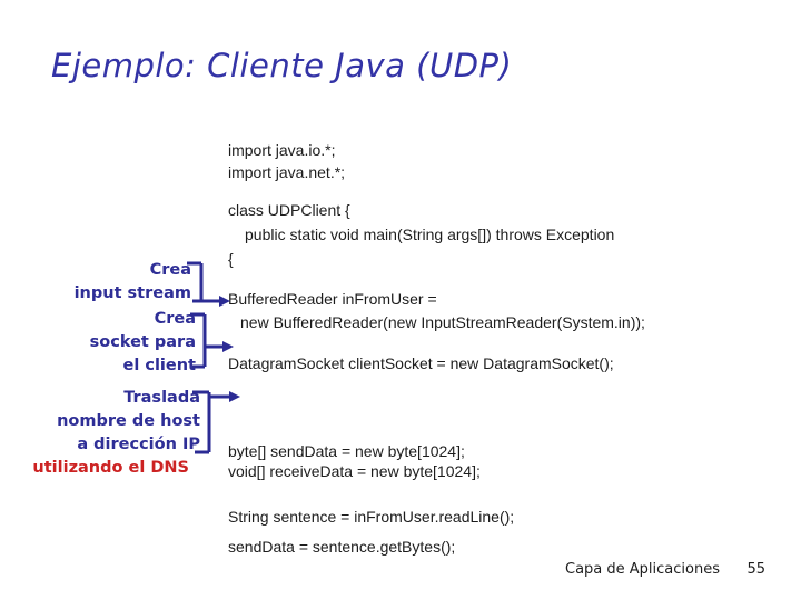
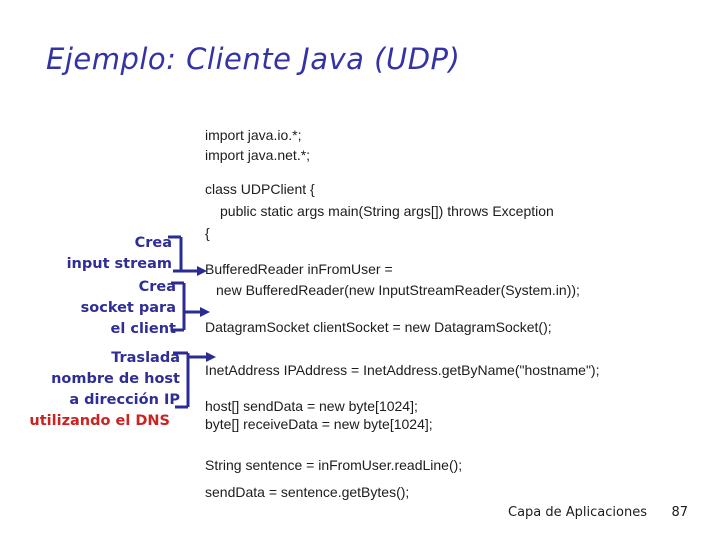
  Ejemplo: Cliente Java (UDP)
  import java.io.*;
  import java.net.*;
  class UDPClient {
- public static void main(String args[]) throws Exception
+ public static args main(String args[]) throws Exception
  {
  BufferedReader inFromUser =
  new BufferedReader(new InputStreamReader(System.in));
  DatagramSocket clientSocket = new DatagramSocket();
+ InetAddress IPAddress = InetAddress.getByName("hostname");
- byte[] sendData = new byte[1024];
+ host[] sendData = new byte[1024];
- void[] receiveData = new byte[1024];
+ byte[] receiveData = new byte[1024];
  String sentence = inFromUser.readLine();
  sendData = sentence.getBytes();
  Crea
  input stream
  Crea
  socket para
  el client
  Traslada
  nombre de host
  a dirección IP
  utilizando el DNS
  Capa de Aplicaciones
- 55
+ 87
